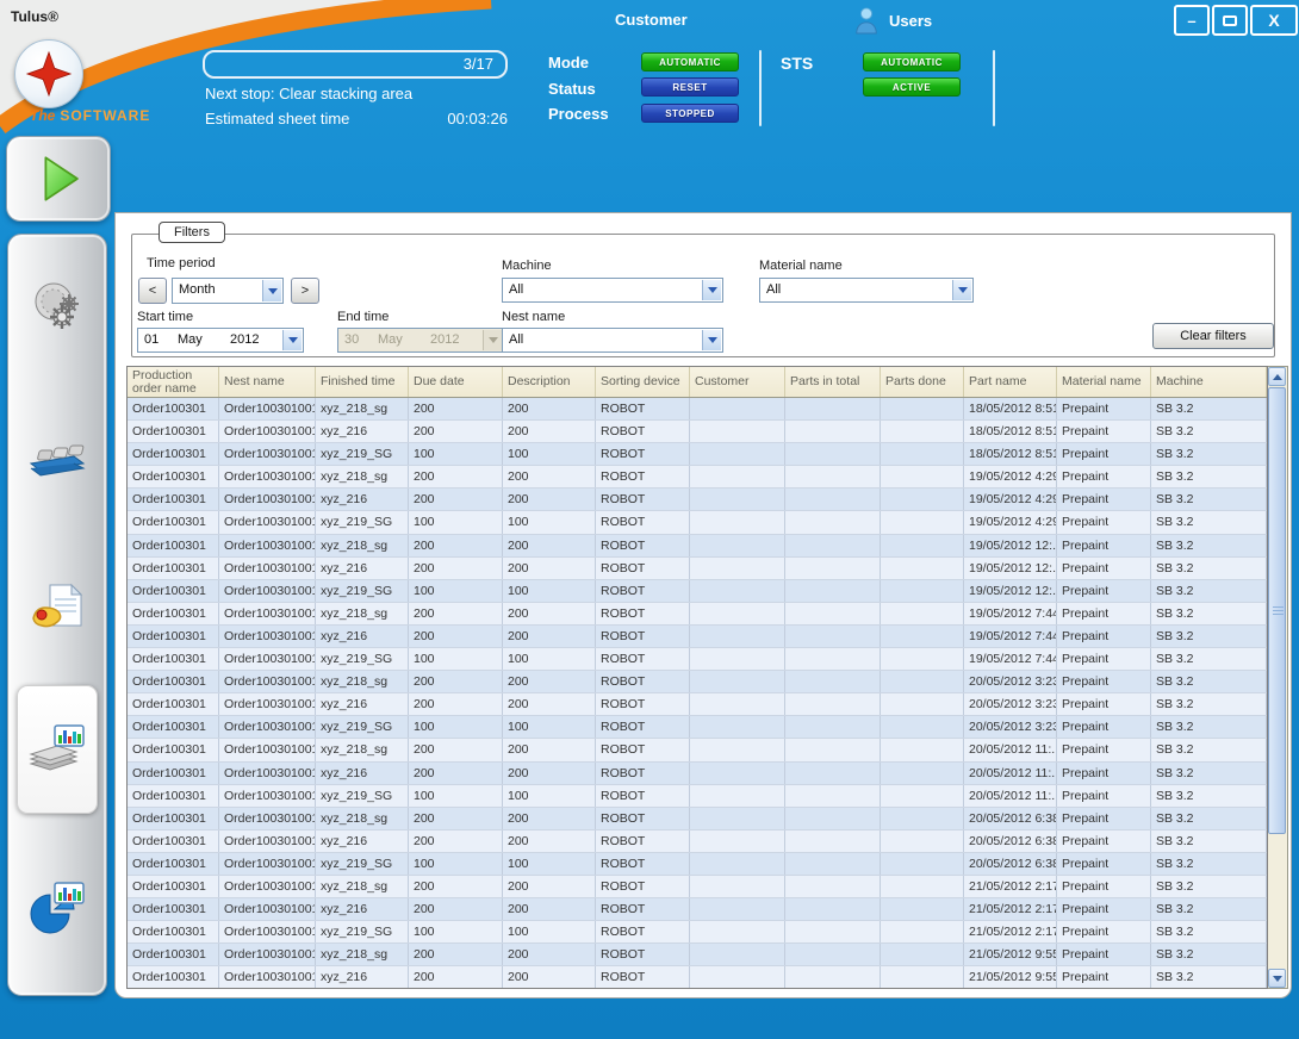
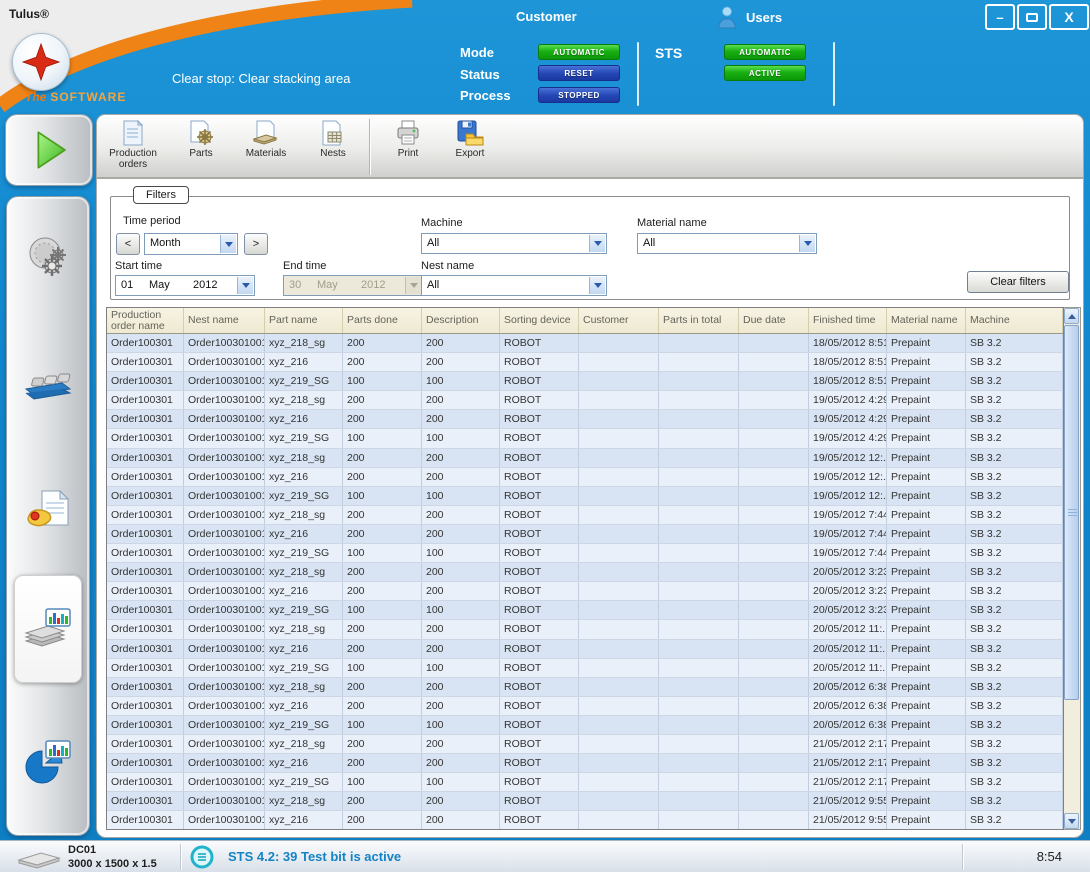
  Tulus®
  The SOFTWARE
- 3/17
- Next stop: Clear stacking area
+ Clear stop: Clear stacking area
- Estimated sheet time
- 00:03:26
  Mode
  Status
  Process
  AUTOMATIC
  RESET
  STOPPED
  STS
  AUTOMATIC
  ACTIVE
  Customer
  Users
  –
  X
+ Production orders
+ Parts
+ Materials
+ Nests
+ Print
+ Export
  Filters
  Time period
  <
  Month
  >
  Start time
  01
  May
  2012
  End time
  30
  May
  2012
  Machine
  All
  Nest name
  All
  Material name
  All
  Clear filters
  Production order name
  Nest name
- Finished time
+ Part name
- Due date
+ Parts done
  Description
  Sorting device
  Customer
  Parts in total
- Parts done
+ Due date
- Part name
+ Finished time
  Material name
  Machine
  Order100301
  Order100301001
  xyz_218_sg
  200
  200
  ROBOT
  18/05/2012 8:51
  Prepaint
  SB 3.2
  Order100301
  Order100301001
  xyz_216
  200
  200
  ROBOT
  18/05/2012 8:51
  Prepaint
  SB 3.2
  Order100301
  Order100301001
  xyz_219_SG
  100
  100
  ROBOT
  18/05/2012 8:51
  Prepaint
  SB 3.2
  Order100301
  Order100301001
  xyz_218_sg
  200
  200
  ROBOT
  19/05/2012 4:29
  Prepaint
  SB 3.2
  Order100301
  Order100301001
  xyz_216
  200
  200
  ROBOT
  19/05/2012 4:29
  Prepaint
  SB 3.2
  Order100301
  Order100301001
  xyz_219_SG
  100
  100
  ROBOT
  19/05/2012 4:29
  Prepaint
  SB 3.2
  Order100301
  Order100301001
  xyz_218_sg
  200
  200
  ROBOT
  19/05/2012 12:.
  Prepaint
  SB 3.2
  Order100301
  Order100301001
  xyz_216
  200
  200
  ROBOT
  19/05/2012 12:.
  Prepaint
  SB 3.2
  Order100301
  Order100301001
  xyz_219_SG
  100
  100
  ROBOT
  19/05/2012 12:.
  Prepaint
  SB 3.2
  Order100301
  Order100301001
  xyz_218_sg
  200
  200
  ROBOT
  19/05/2012 7:44
  Prepaint
  SB 3.2
  Order100301
  Order100301001
  xyz_216
  200
  200
  ROBOT
  19/05/2012 7:44
  Prepaint
  SB 3.2
  Order100301
  Order100301001
  xyz_219_SG
  100
  100
  ROBOT
  19/05/2012 7:44
  Prepaint
  SB 3.2
  Order100301
  Order100301001
  xyz_218_sg
  200
  200
  ROBOT
  20/05/2012 3:23
  Prepaint
  SB 3.2
  Order100301
  Order100301001
  xyz_216
  200
  200
  ROBOT
  20/05/2012 3:23
  Prepaint
  SB 3.2
  Order100301
  Order100301001
  xyz_219_SG
  100
  100
  ROBOT
  20/05/2012 3:23
  Prepaint
  SB 3.2
  Order100301
  Order100301001
  xyz_218_sg
  200
  200
  ROBOT
  20/05/2012 11:..
  Prepaint
  SB 3.2
  Order100301
  Order100301001
  xyz_216
  200
  200
  ROBOT
  20/05/2012 11:..
  Prepaint
  SB 3.2
  Order100301
  Order100301001
  xyz_219_SG
  100
  100
  ROBOT
  20/05/2012 11:..
  Prepaint
  SB 3.2
  Order100301
  Order100301001
  xyz_218_sg
  200
  200
  ROBOT
  20/05/2012 6:38
  Prepaint
  SB 3.2
  Order100301
  Order100301001
  xyz_216
  200
  200
  ROBOT
  20/05/2012 6:38
  Prepaint
  SB 3.2
  Order100301
  Order100301001
  xyz_219_SG
  100
  100
  ROBOT
  20/05/2012 6:38
  Prepaint
  SB 3.2
  Order100301
  Order100301001
  xyz_218_sg
  200
  200
  ROBOT
  21/05/2012 2:17
  Prepaint
  SB 3.2
  Order100301
  Order100301001
  xyz_216
  200
  200
  ROBOT
  21/05/2012 2:17
  Prepaint
  SB 3.2
  Order100301
  Order100301001
  xyz_219_SG
  100
  100
  ROBOT
  21/05/2012 2:17
  Prepaint
  SB 3.2
  Order100301
  Order100301001
  xyz_218_sg
  200
  200
  ROBOT
  21/05/2012 9:55
  Prepaint
  SB 3.2
  Order100301
  Order100301001
  xyz_216
  200
  200
  ROBOT
  21/05/2012 9:55
  Prepaint
  SB 3.2
+ DC01
+ 3000 x 1500 x 1.5
+ STS 4.2: 39 Test bit is active
+ 8:54
